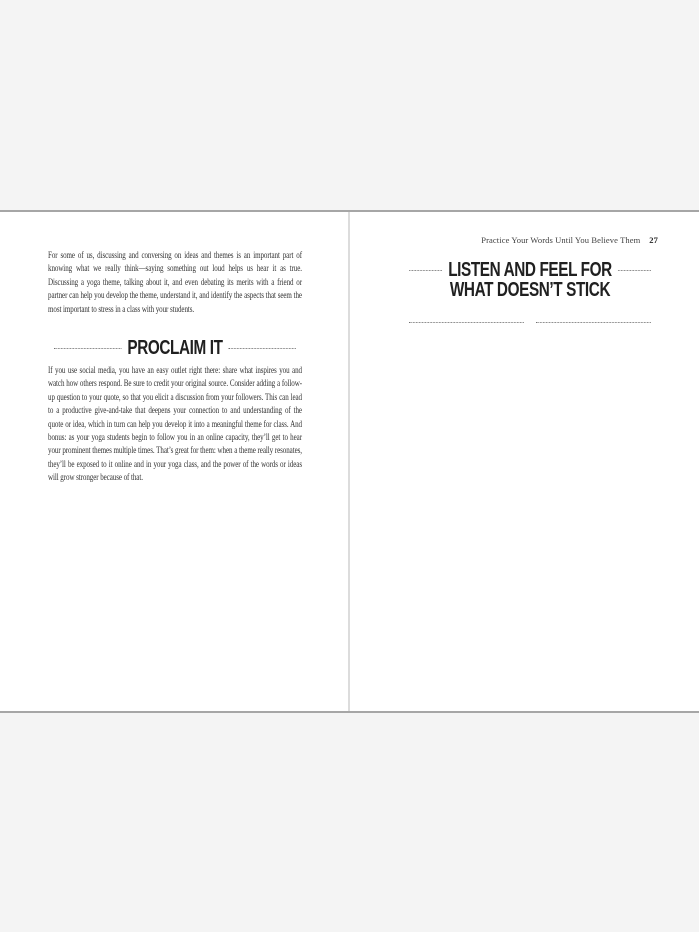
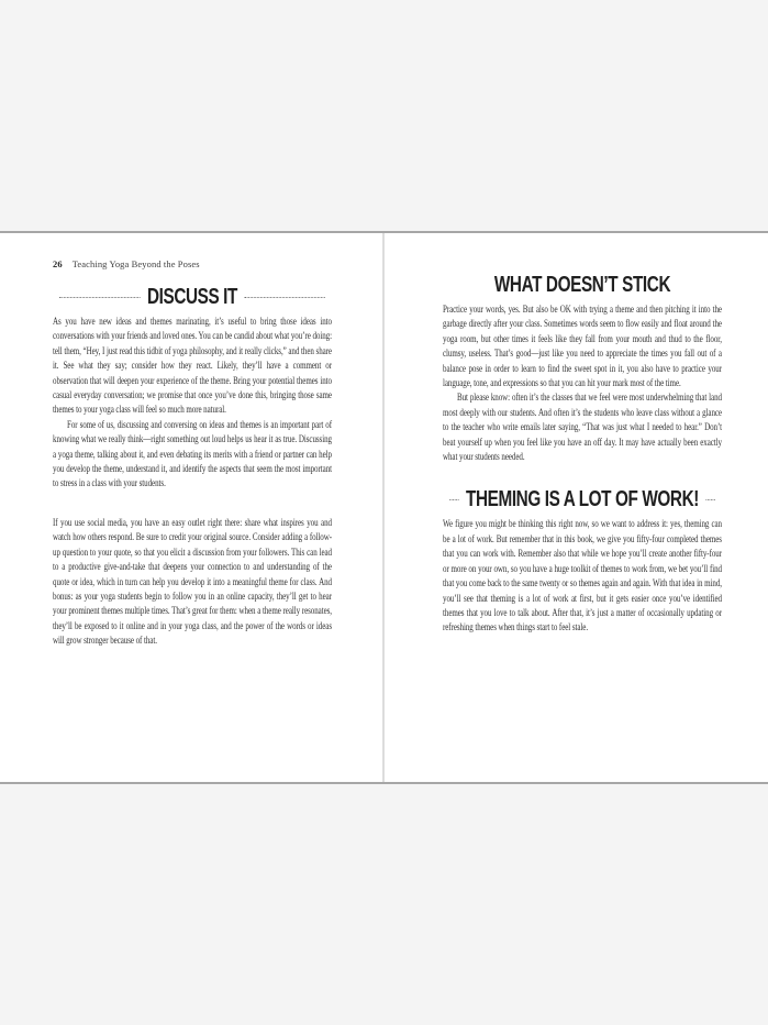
+ 26
+ Teaching Yoga Beyond the Poses
+ DISCUSS IT
+ As you have new ideas and themes marinating, it’s useful to bring those ideas into conversations with your friends and loved ones. You can be candid about what you’re doing: tell them, “Hey, I just read this tidbit of yoga philosophy, and it really clicks,” and then share it. See what they say; consider how they react. Likely, they’ll have a comment or observation that will deepen your experience of the theme. Bring your potential themes into casual everyday conversation; we promise that once you’ve done this, bringing those same themes to your yoga class will feel so much more natural.
- For some of us, discussing and conversing on ideas and themes is an important part of knowing what we really think—saying something out loud helps us hear it as true. Discussing a yoga theme, talking about it, and even debating its merits with a friend or partner can help you develop the theme, understand it, and identify the aspects that seem the most important to stress in a class with your students.
+ For some of us, discussing and conversing on ideas and themes is an important part of knowing what we really think—right something out loud helps us hear it as true. Discussing a yoga theme, talking about it, and even debating its merits with a friend or partner can help you develop the theme, understand it, and identify the aspects that seem the most important to stress in a class with your students.
- PROCLAIM IT
  If you use social media, you have an easy outlet right there: share what inspires you and watch how others respond. Be sure to credit your original source. Consider adding a follow-up question to your quote, so that you elicit a discussion from your followers. This can lead to a productive give-and-take that deepens your connection to and understanding of the quote or idea, which in turn can help you develop it into a meaningful theme for class. And bonus: as your yoga students begin to follow you in an online capacity, they’ll get to hear your prominent themes multiple times. That’s great for them: when a theme really resonates, they’ll be exposed to it online and in your yoga class, and the power of the words or ideas will grow stronger because of that.
- Practice Your Words Until You Believe Them
- 27
- LISTEN AND FEEL FOR
  WHAT DOESN’T STICK
+ Practice your words, yes. But also be OK with trying a theme and then pitching it into the garbage directly after your class. Sometimes words seem to flow easily and float around the yoga room, but other times it feels like they fall from your mouth and thud to the floor, clumsy, useless. That’s good—just like you need to appreciate the times you fall out of a balance pose in order to learn to find the sweet spot in it, you also have to practice your language, tone, and expressions so that you can hit your mark most of the time.
+ But please know: often it’s the classes that we feel were most underwhelming that land most deeply with our students. And often it’s the students who leave class without a glance to the teacher who write emails later saying, “That was just what I needed to hear.” Don’t beat yourself up when you feel like you have an off day. It may have actually been exactly what your students needed.
+ THEMING IS A LOT OF WORK!
+ We figure you might be thinking this right now, so we want to address it: yes, theming can be a lot of work. But remember that in this book, we give you fifty-four completed themes that you can work with. Remember also that while we hope you’ll create another fifty-four or more on your own, so you have a huge toolkit of themes to work from, we bet you’ll find that you come back to the same twenty or so themes again and again. With that idea in mind, you’ll see that theming is a lot of work at first, but it gets easier once you’ve identified themes that you love to talk about. After that, it’s just a matter of occasionally updating or refreshing themes when things start to feel stale.
